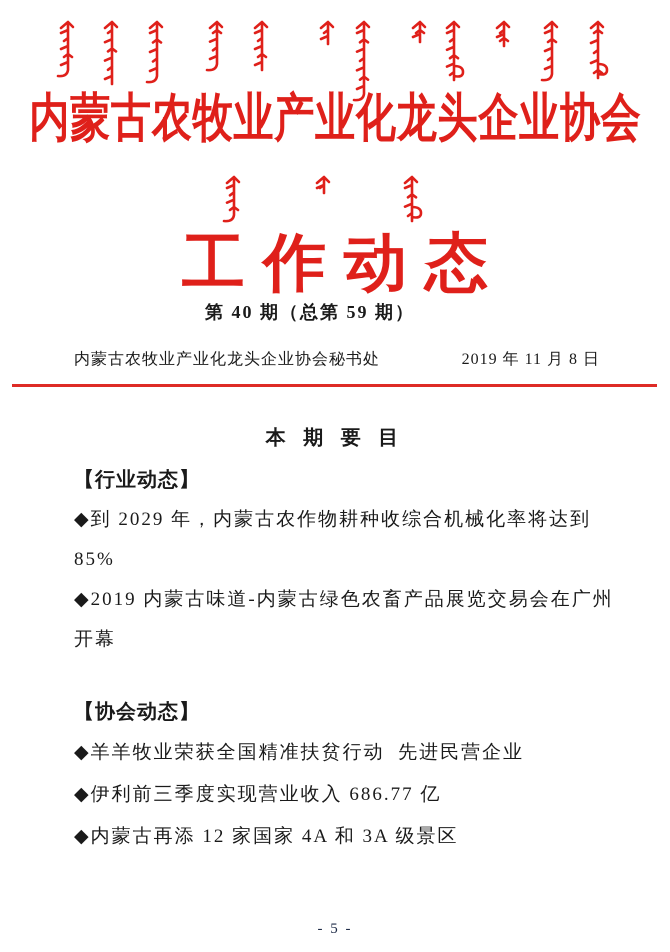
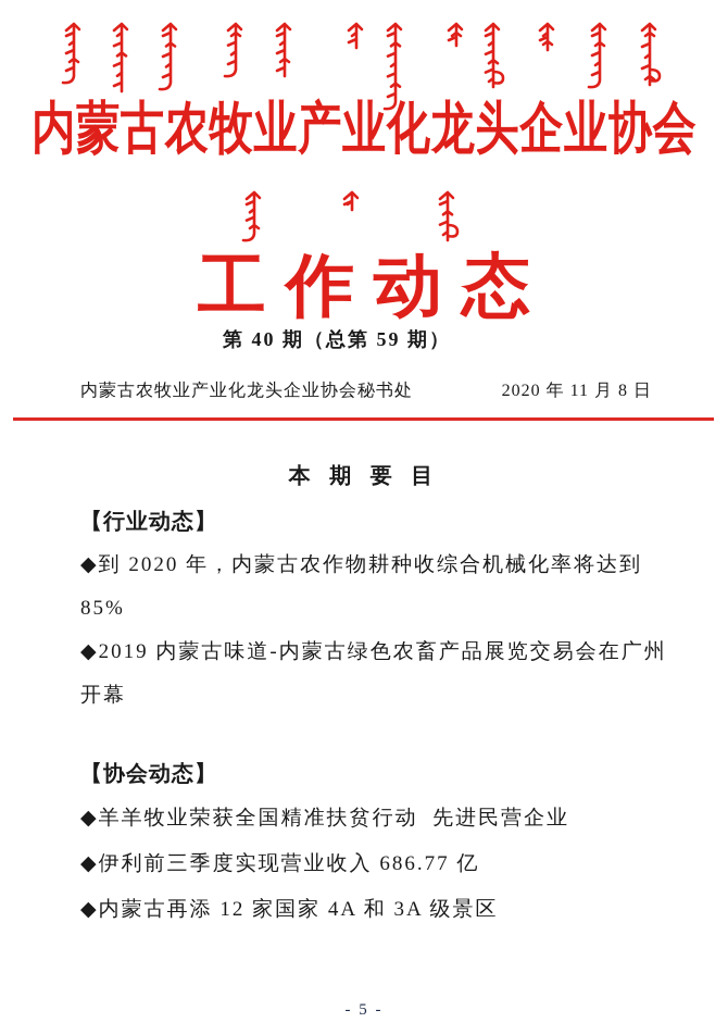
  内蒙古农牧业产业化龙头企业协会
  工作动态
  第 40 期（总第 59 期）
  内蒙古农牧业产业化龙头企业协会秘书处
- 2019 年 11 月 8 日
+ 2020 年 11 月 8 日
  本 期 要 目
  【行业动态】
- ◆到 2029 年，内蒙古农作物耕种收综合机械化率将达到 85%
+ ◆到 2020 年，内蒙古农作物耕种收综合机械化率将达到 85%
  ◆2019 内蒙古味道-内蒙古绿色农畜产品展览交易会在广州
  开幕
  【协会动态】
  ◆羊羊牧业荣获全国精准扶贫行动 先进民营企业
  ◆伊利前三季度实现营业收入 686.77 亿
  ◆内蒙古再添 12 家国家 4A 和 3A 级景区
  - 5 -
